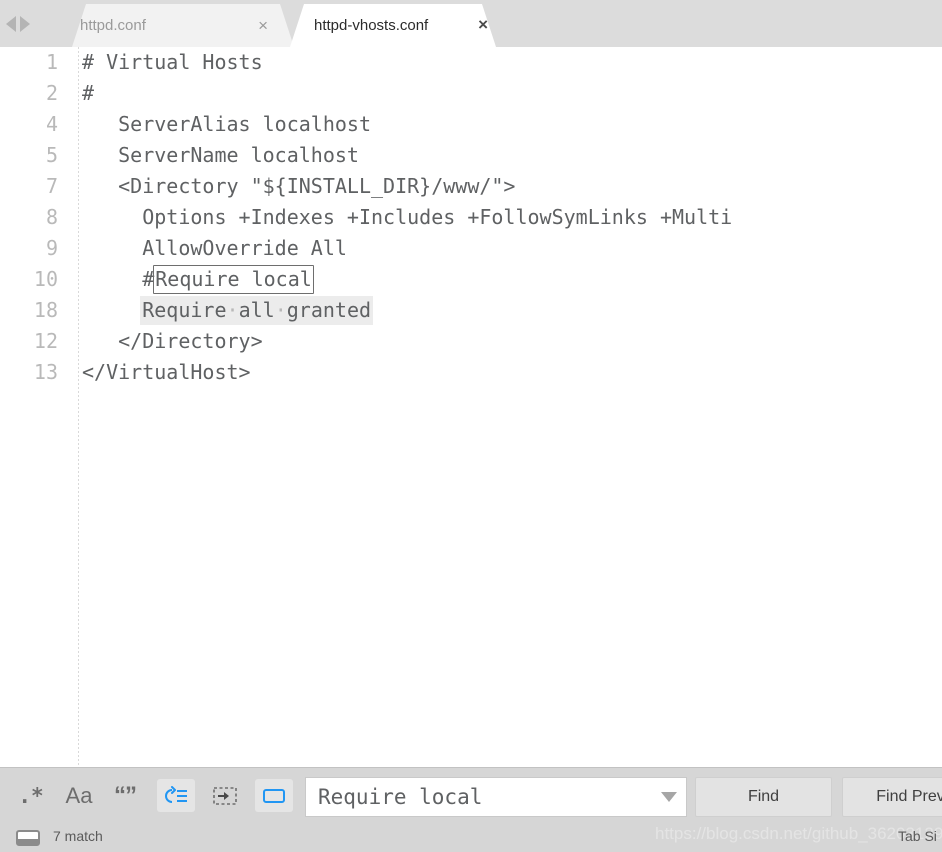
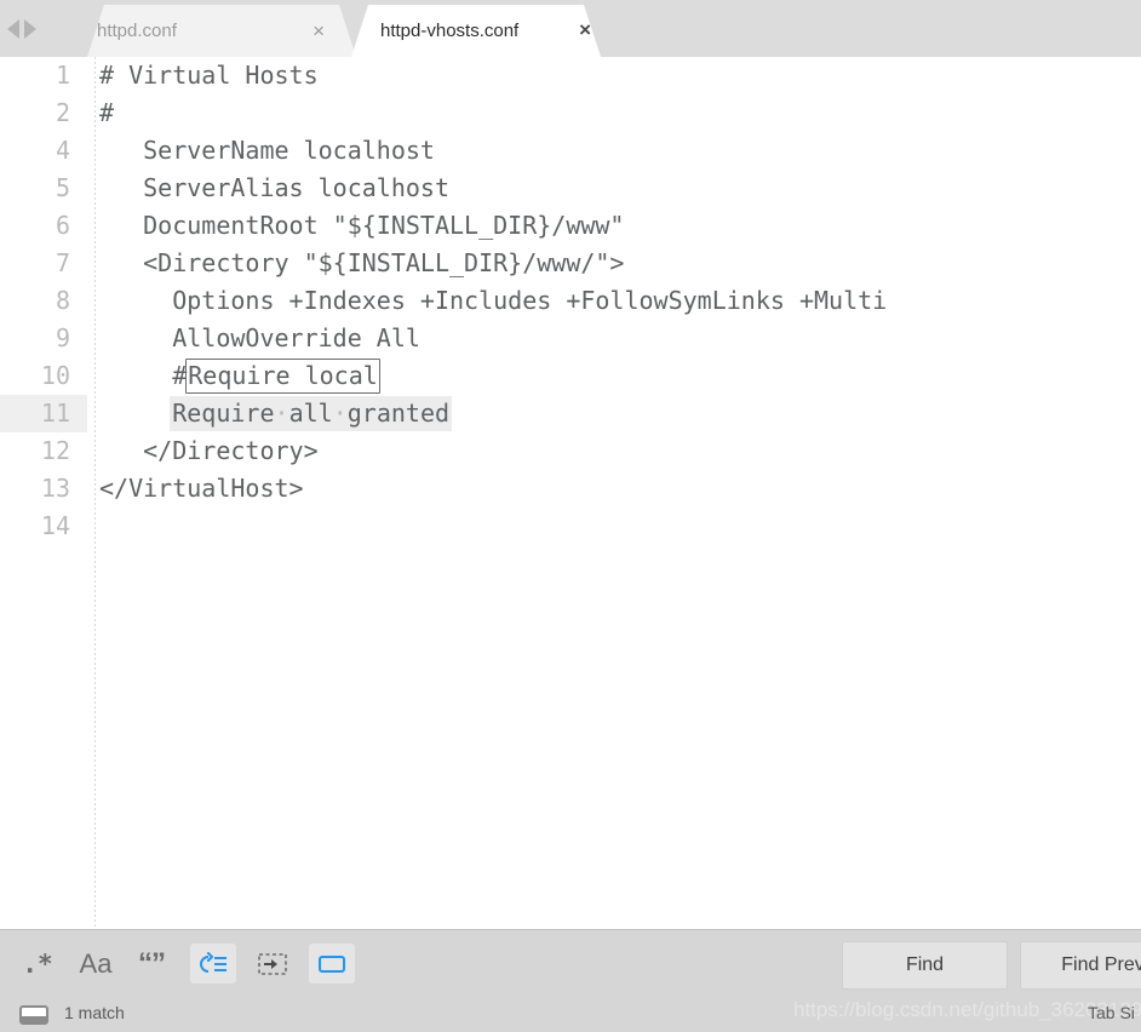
  httpd.conf
  ×
  httpd-vhosts.conf
  ×
  1
  # Virtual Hosts
  2
  #
  4
- ServerAlias localhost
+ ServerName localhost
  5
- ServerName localhost
+ ServerAlias localhost
+ 6
+ DocumentRoot "${INSTALL_DIR}/www"
  7
  <Directory "${INSTALL_DIR}/www/">
  8
  Options +Indexes +Includes +FollowSymLinks +Multi
  9
  AllowOverride All
  10
  #Require local
- 18
+ 11
  Require·all·granted
  12
  </Directory>
  13
  </VirtualHost>
+ 14
  .*
  Aa
  “”
- Require local
  Find
  Find Prev
  https://blog.csdn.net/github_36203129
- 7 match
+ 1 match
  Tab Si
